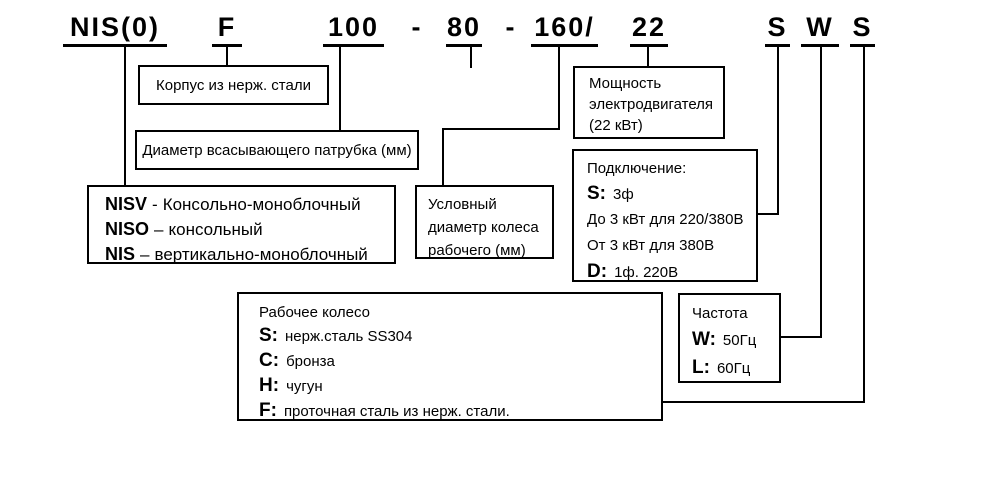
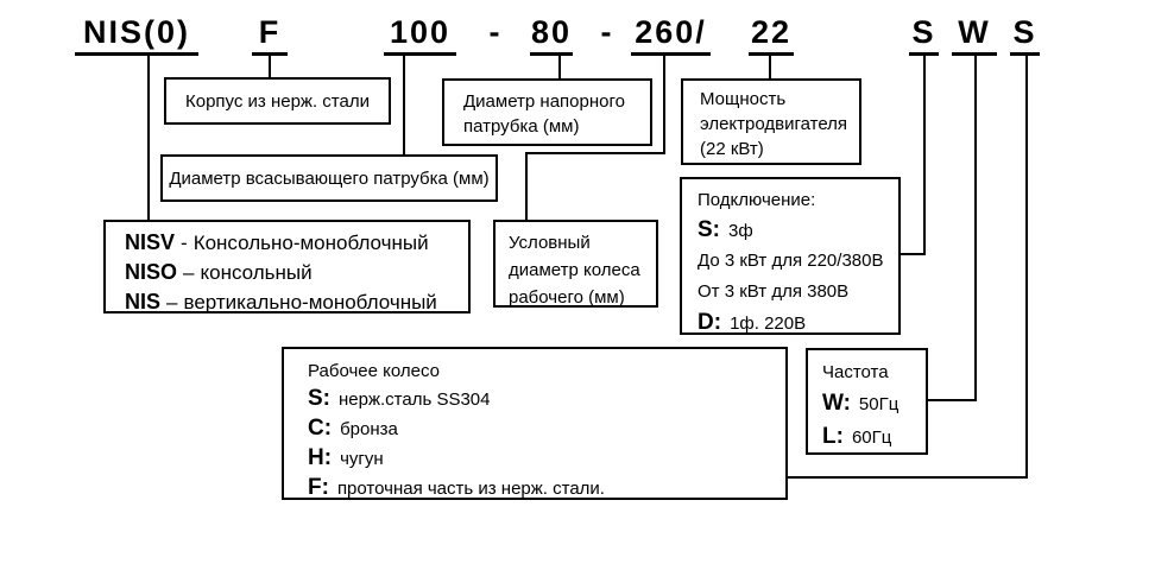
  NIS(0)
  F
  100
  -
  80
  -
- 160/
+ 260/
  22
  S
  W
  S
  Корпус из нерж. стали
  Диаметр всасывающего патрубка (мм)
+ Диаметр напорного
+ патрубка (мм)
  Мощность
  электродвигателя
  (22 кВт)
  NISV - Консольно-моноблочный
  NISO – консольный
  NIS – вертикально-моноблочный
  Условный
  диаметр колеса
  рабочего (мм)
  Подключение:
  S: 3ф
  До 3 кВт для 220/380В
  От 3 кВт для 380В
  D: 1ф. 220В
  Рабочее колесо
  S: нерж.сталь SS304
  C: бронза
  H: чугун
- F: проточная сталь из нерж. стали.
+ F: проточная часть из нерж. стали.
  Частота
  W: 50Гц
  L: 60Гц
